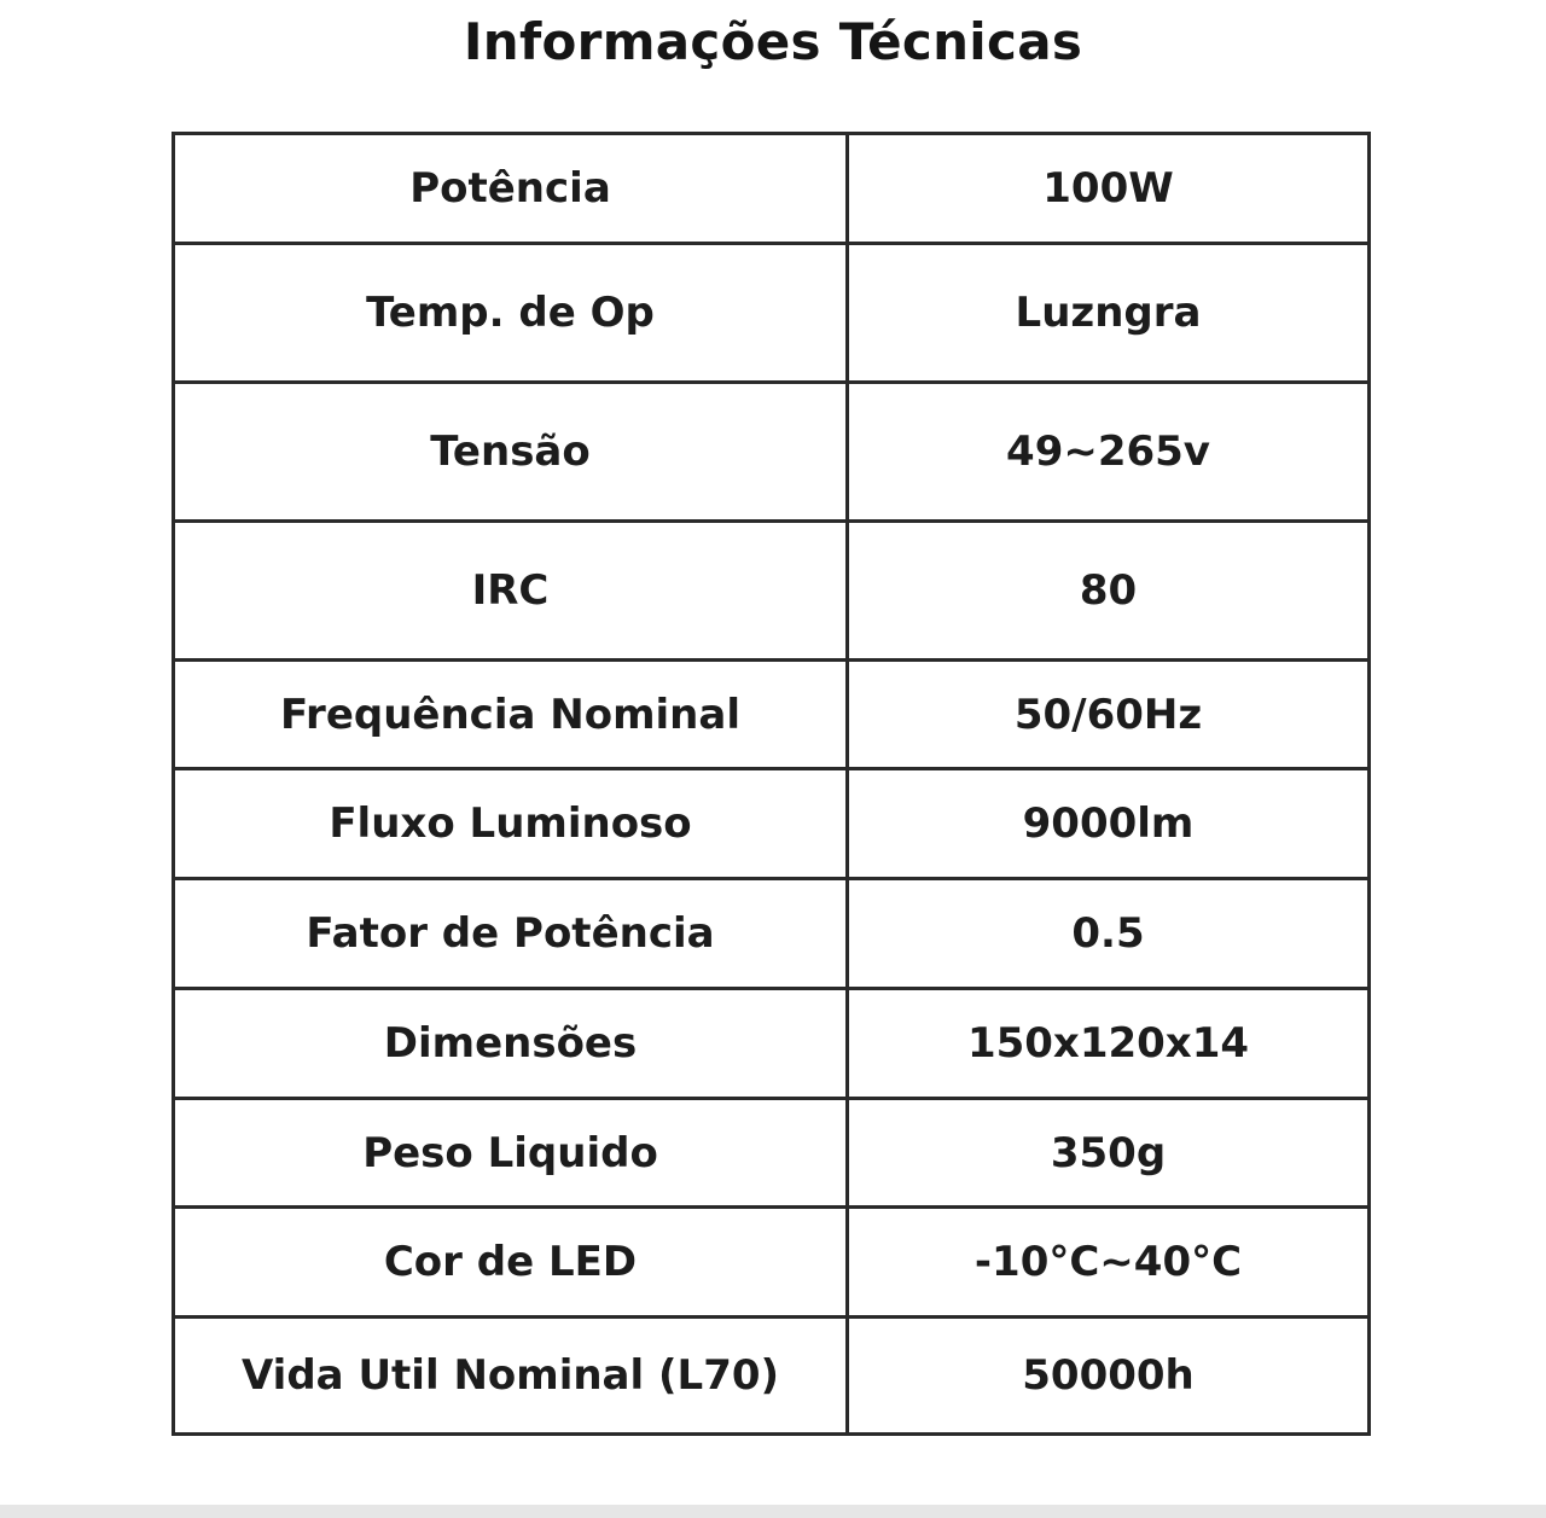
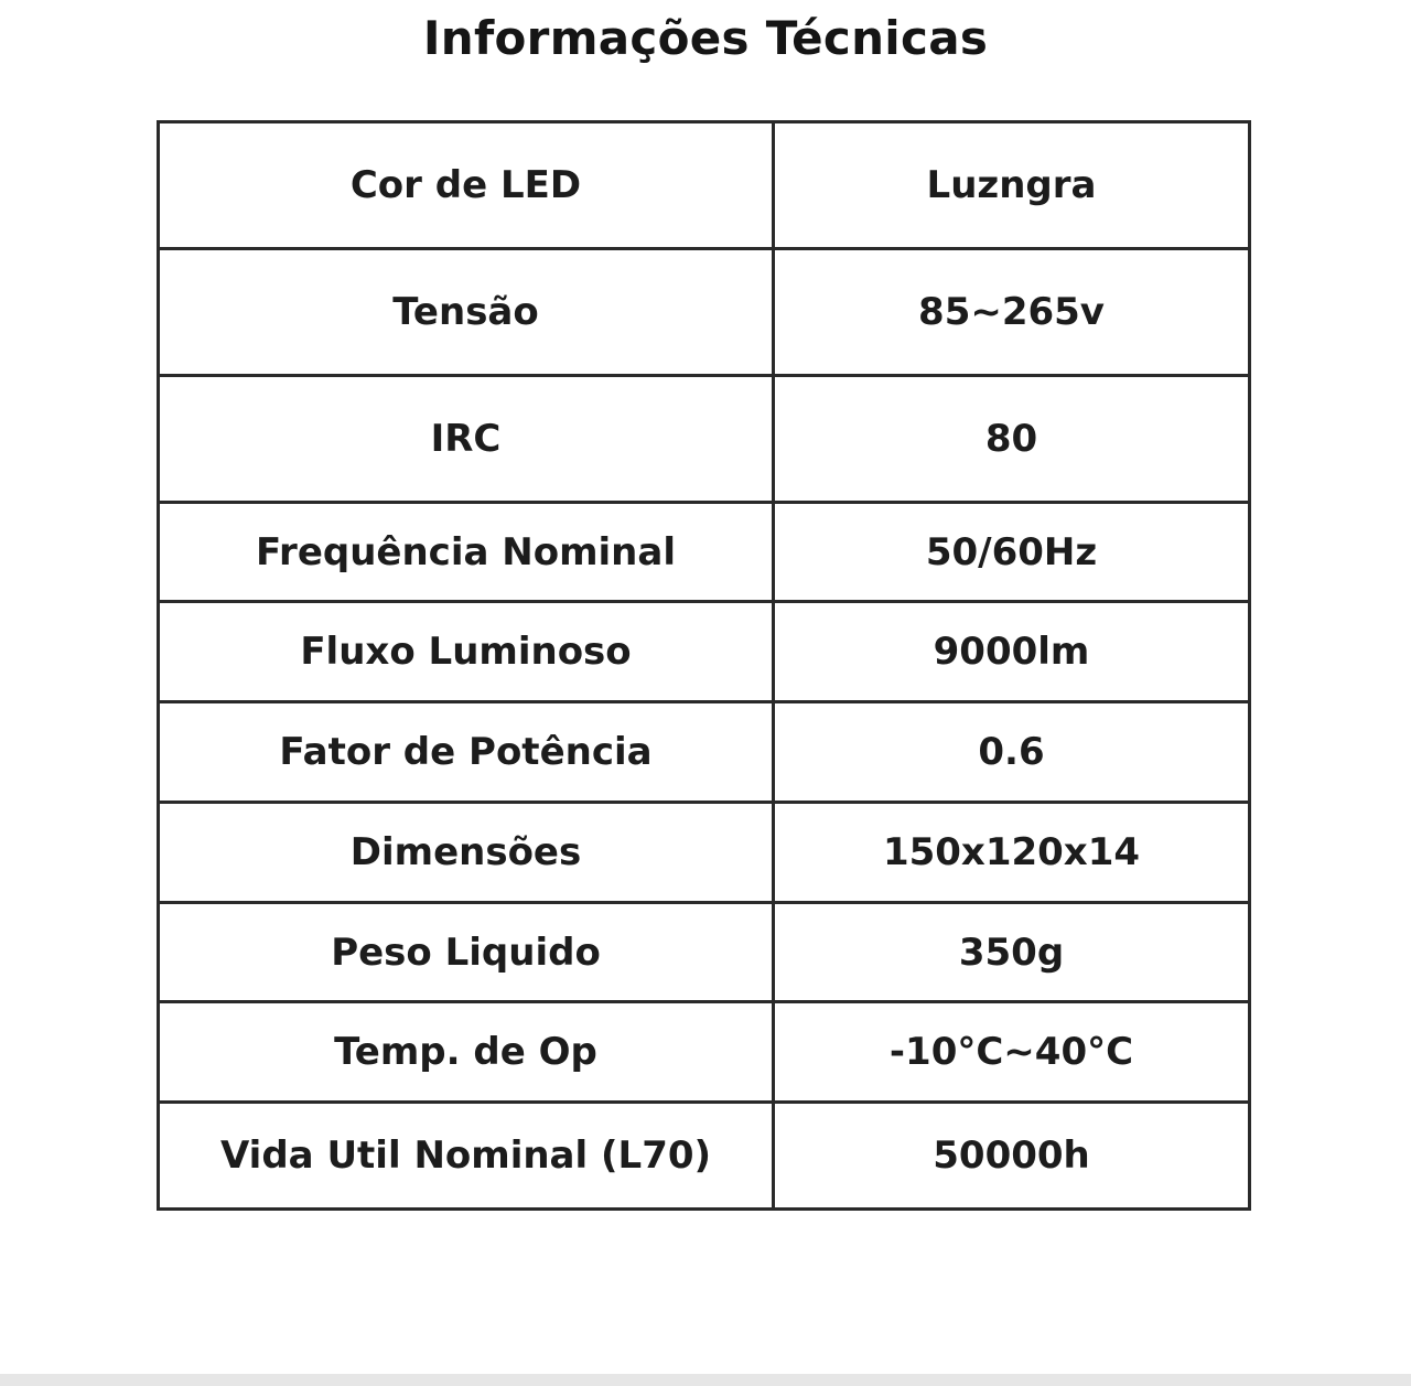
  Informações Técnicas
- Potência	100W
- Temp. de Op	Luzngra
+ Cor de LED	Luzngra
- Tensão	49~265v
+ Tensão	85~265v
  IRC	80
  Frequência Nominal	50/60Hz
  Fluxo Luminoso	9000lm
- Fator de Potência	0.5
+ Fator de Potência	0.6
  Dimensões	150x120x14
  Peso Liquido	350g
- Cor de LED	-10°C~40°C
+ Temp. de Op	-10°C~40°C
  Vida Util Nominal (L70)	50000h
